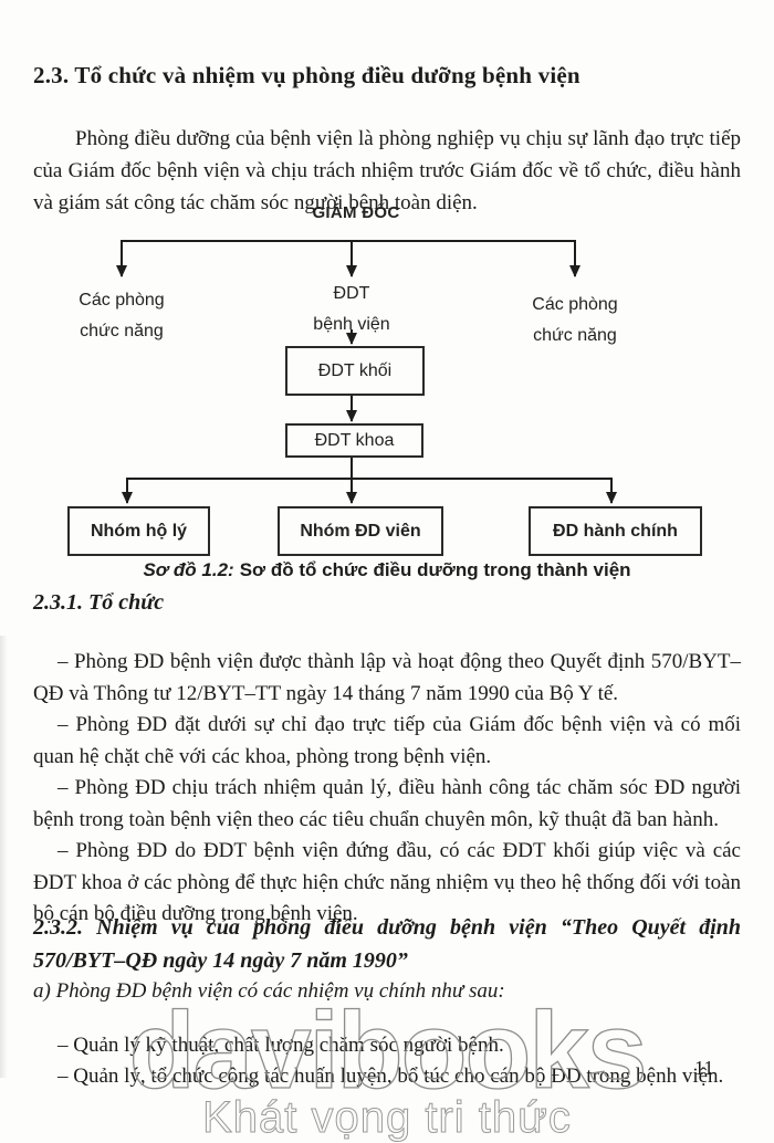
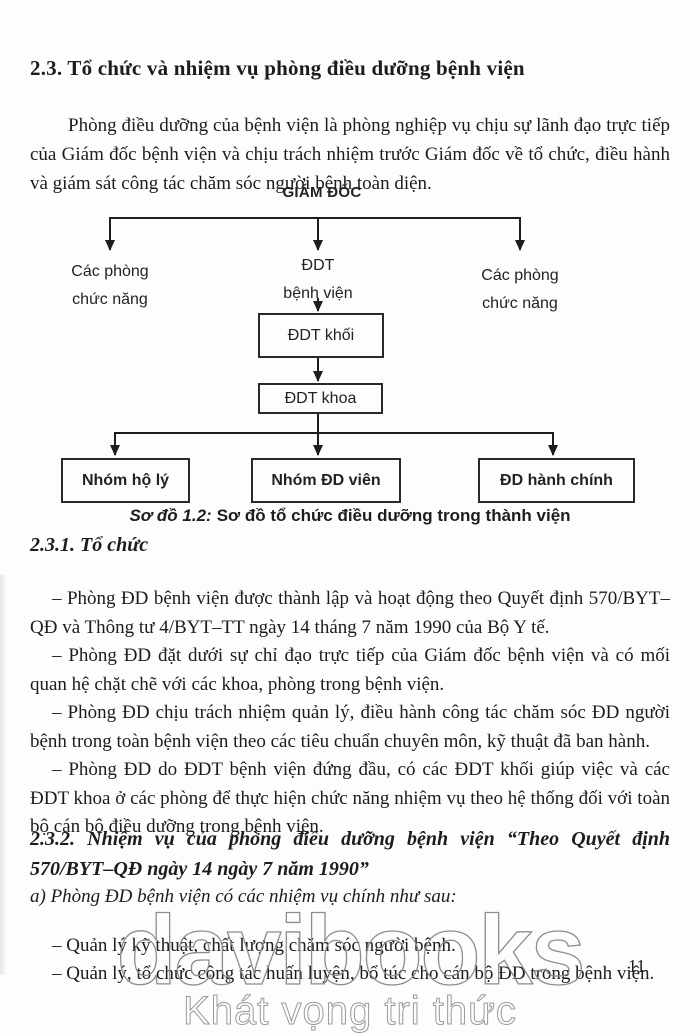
  2.3. Tổ chức và nhiệm vụ phòng điều dưỡng bệnh viện
  Phòng điều dưỡng của bệnh viện là phòng nghiệp vụ chịu sự lãnh đạo trực tiếp của Giám đốc bệnh viện và chịu trách nhiệm trước Giám đốc về tổ chức, điều hành và giám sát công tác chăm sóc người bệnh toàn diện.
  GIÁM ĐỐC
  Các phòng
  chức năng
  ĐDT
  bệnh viện
  Các phòng
  chức năng
  ĐDT khối
  ĐDT khoa
  Nhóm hộ lý
  Nhóm ĐD viên
  ĐD hành chính
  Sơ đồ 1.2: Sơ đồ tổ chức điều dưỡng trong thành viện
  2.3.1. Tổ chức
- – Phòng ĐD bệnh viện được thành lập và hoạt động theo Quyết định 570/BYT–QĐ và Thông tư 12/BYT–TT ngày 14 tháng 7 năm 1990 của Bộ Y tế.
+ – Phòng ĐD bệnh viện được thành lập và hoạt động theo Quyết định 570/BYT–QĐ và Thông tư 4/BYT–TT ngày 14 tháng 7 năm 1990 của Bộ Y tế.
  – Phòng ĐD đặt dưới sự chỉ đạo trực tiếp của Giám đốc bệnh viện và có mối quan hệ chặt chẽ với các khoa, phòng trong bệnh viện.
  – Phòng ĐD chịu trách nhiệm quản lý, điều hành công tác chăm sóc ĐD người bệnh trong toàn bệnh viện theo các tiêu chuẩn chuyên môn, kỹ thuật đã ban hành.
  – Phòng ĐD do ĐDT bệnh viện đứng đầu, có các ĐDT khối giúp việc và các ĐDT khoa ở các phòng để thực hiện chức năng nhiệm vụ theo hệ thống đối với toàn bộ cán bộ điều dưỡng trong bệnh viện.
  2.3.2. Nhiệm vụ của phòng điều dưỡng bệnh viện “Theo Quyết định
  570/BYT–QĐ ngày 14 ngày 7 năm 1990”
  a) Phòng ĐD bệnh viện có các nhiệm vụ chính như sau:
  – Quản lý kỹ thuật, chất lượng chăm sóc người bệnh.
  – Quản lý, tổ chức công tác huấn luyện, bổ túc cho cán bộ ĐD trong bệnh viện.
  davibooks
  Khát vọng tri thức
  11
